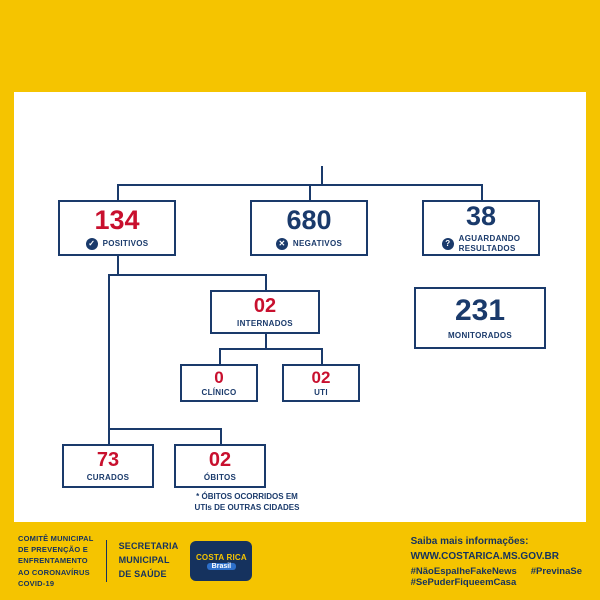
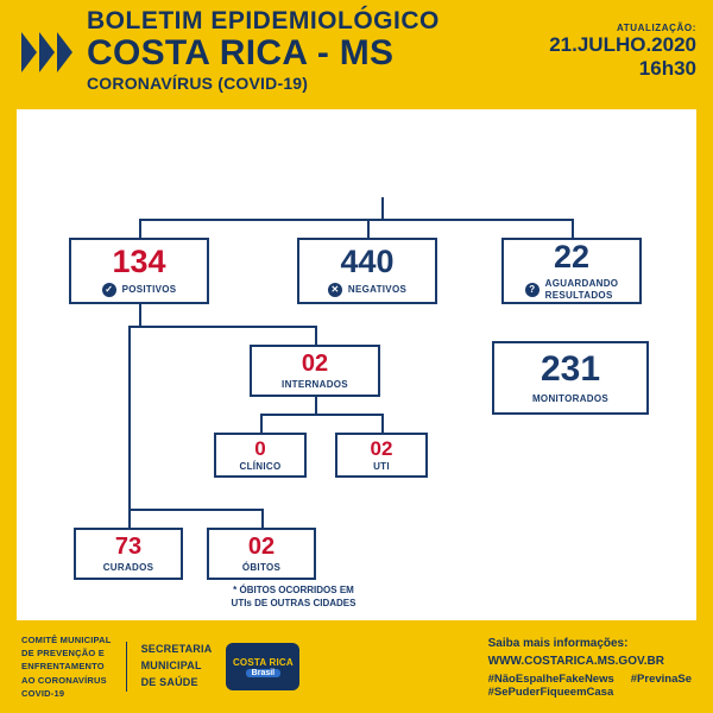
+ BOLETIM EPIDEMIOLÓGICO
+ COSTA RICA - MS
+ CORONAVÍRUS (COVID-19)
+ ATUALIZAÇÃO:
+ 21.JULHO.2020
+ 16h30
  134
  ✓
  POSITIVOS
- 680
+ 440
  ✕
  NEGATIVOS
- 38
+ 22
  ?
  AGUARDANDO
  RESULTADOS
  02
  INTERNADOS
  231
  MONITORADOS
  0
  CLÍNICO
  02
  UTI
  73
  CURADOS
  02
  ÓBITOS
  * ÓBITOS OCORRIDOS EM
  UTIs DE OUTRAS CIDADES
  COMITÊ MUNICIPAL
  DE PREVENÇÃO E
  ENFRENTAMENTO
  AO CORONAVÍRUS
  COVID-19
  SECRETARIA
  MUNICIPAL
  DE SAÚDE
  COSTA RICA
  Saiba mais informações:
  WWW.COSTARICA.MS.GOV.BR
  #NãoEspalheFakeNews
  #PrevinaSe
  #SePuderFiqueemCasa
